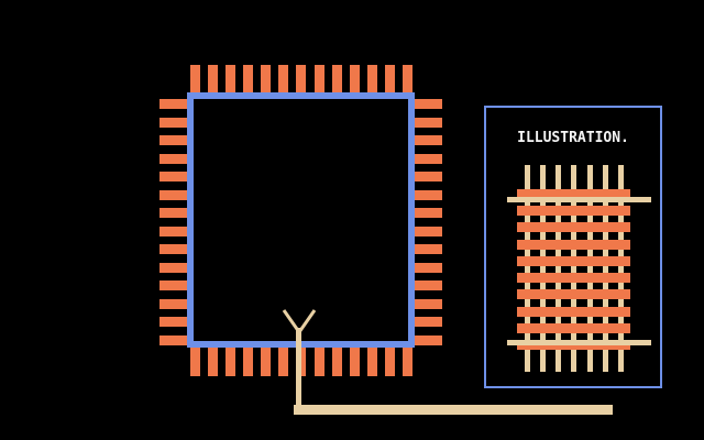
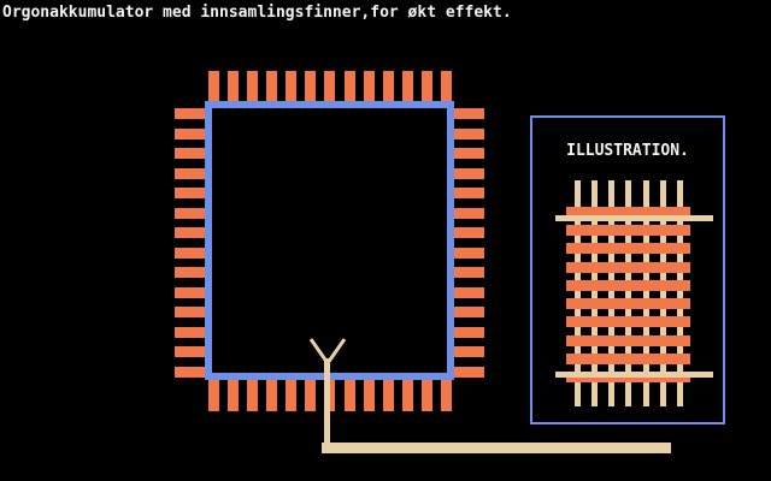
+ Orgonakkumulator med innsamlingsfinner,for økt effekt.
  ILLUSTRATION.
